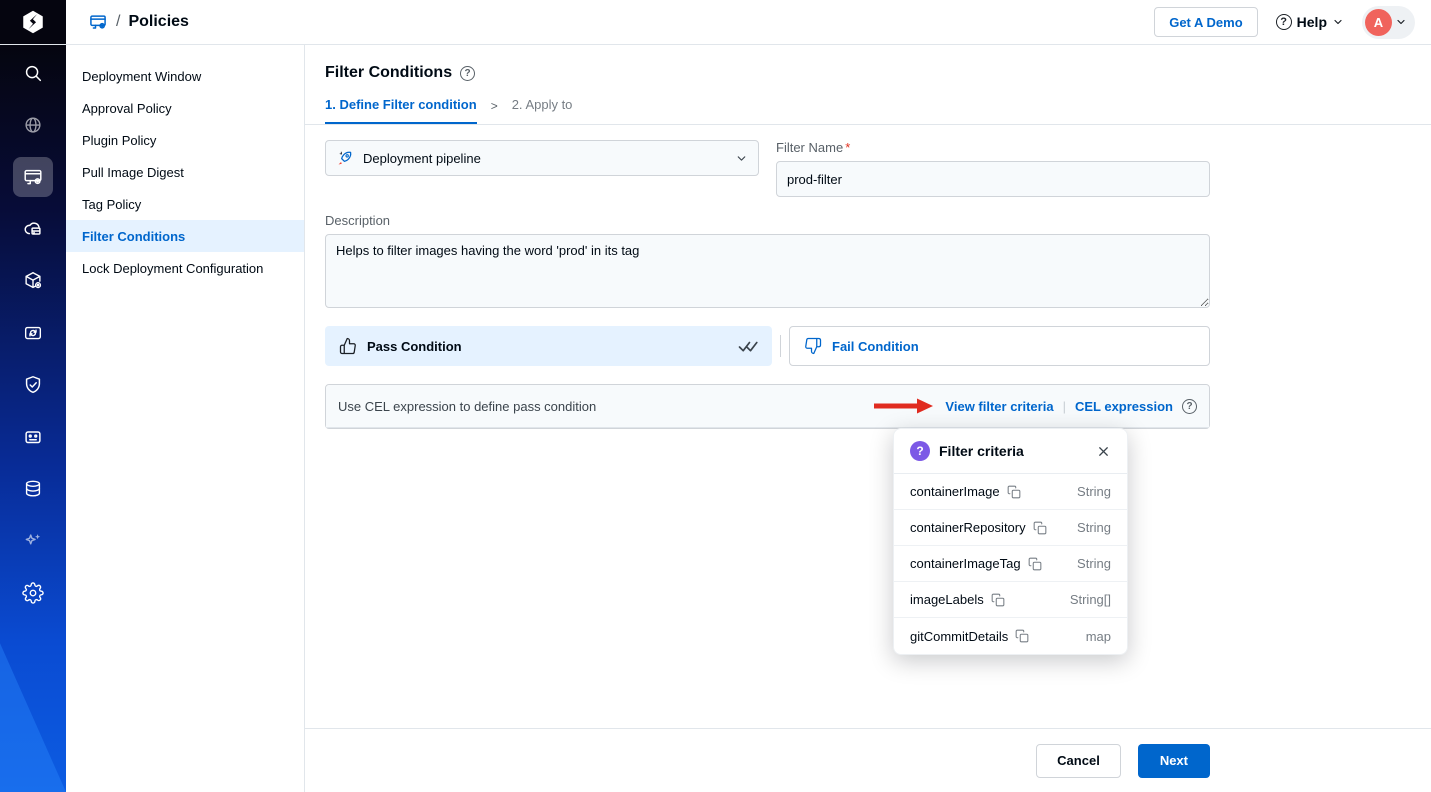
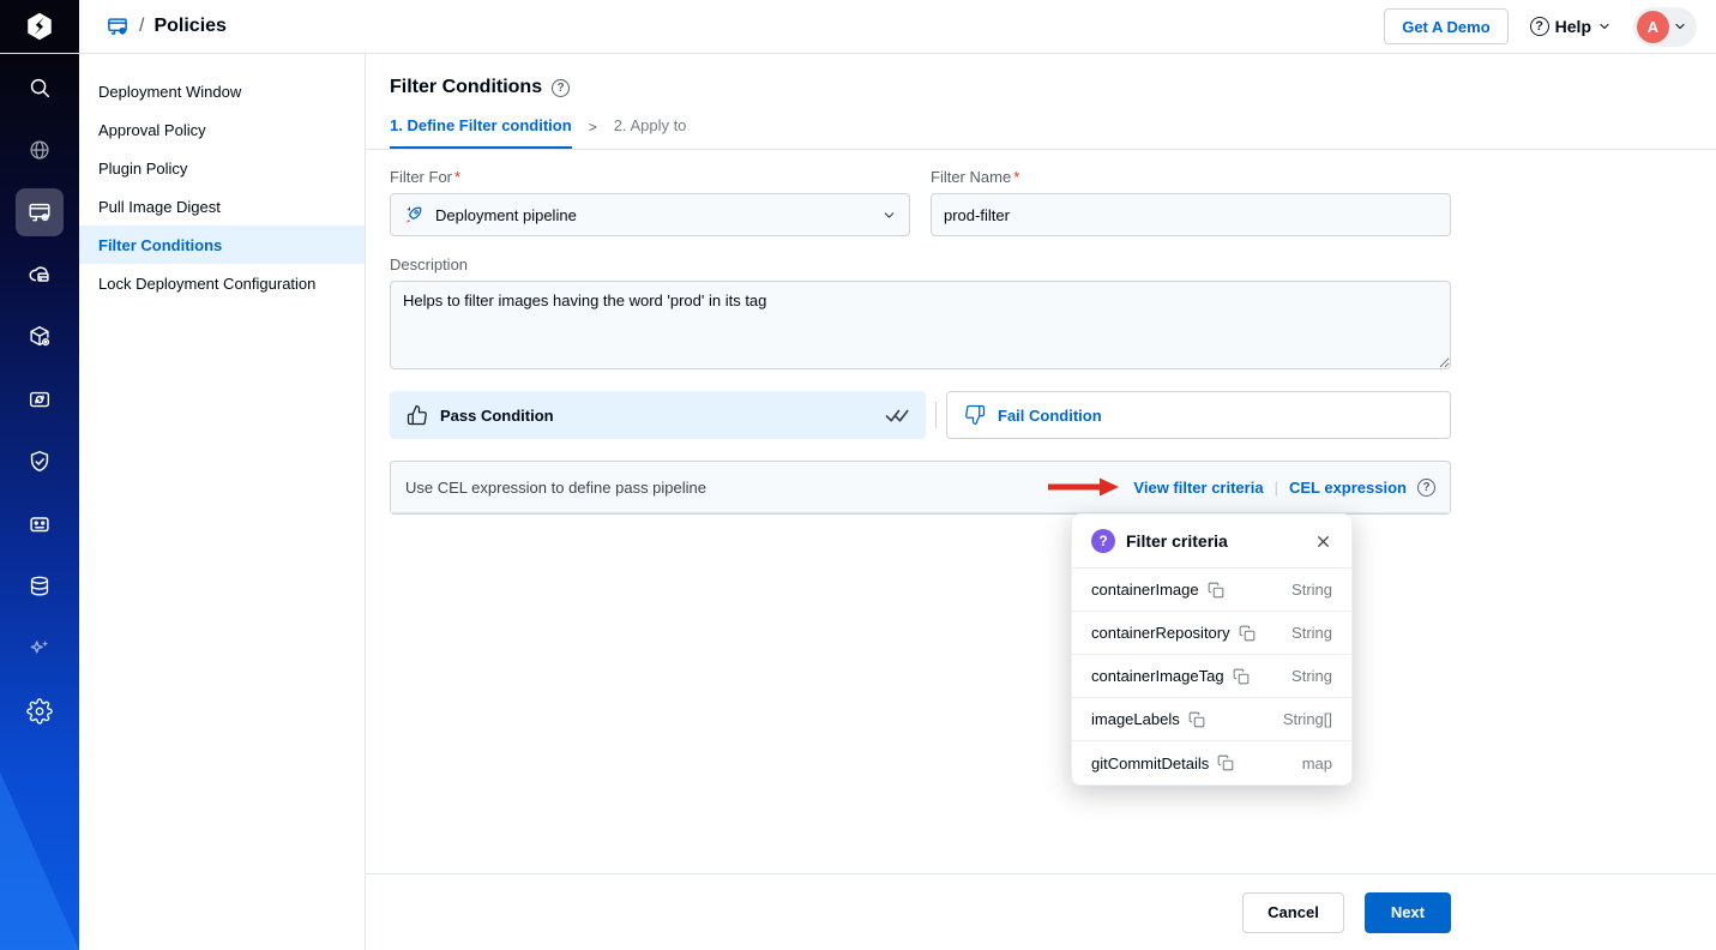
  /
  Policies
  Get A Demo
  ?
  Help
  A
  Deployment Window
  Approval Policy
  Plugin Policy
  Pull Image Digest
- Tag Policy
  Filter Conditions
  Lock Deployment Configuration
  Filter Conditions
  ?
  1. Define Filter condition
  >
  2. Apply to
+ Filter For *
  Deployment pipeline
  Filter Name *
  prod-filter
  Description
  Helps to filter images having the word 'prod' in its tag
  Pass Condition
  Fail Condition
- Use CEL expression to define pass condition
+ Use CEL expression to define pass pipeline
  View filter criteria
  |
  CEL expression
  ?
  ?
  Filter criteria
  containerImage
  String
  containerRepository
  String
  containerImageTag
  String
  imageLabels
  String[]
  gitCommitDetails
  map
  Cancel
  Next
